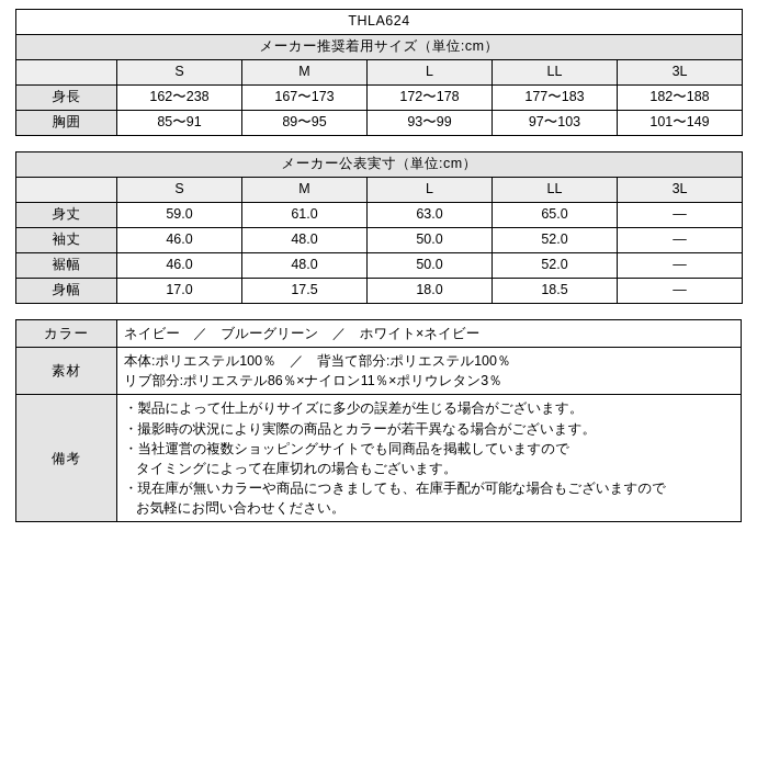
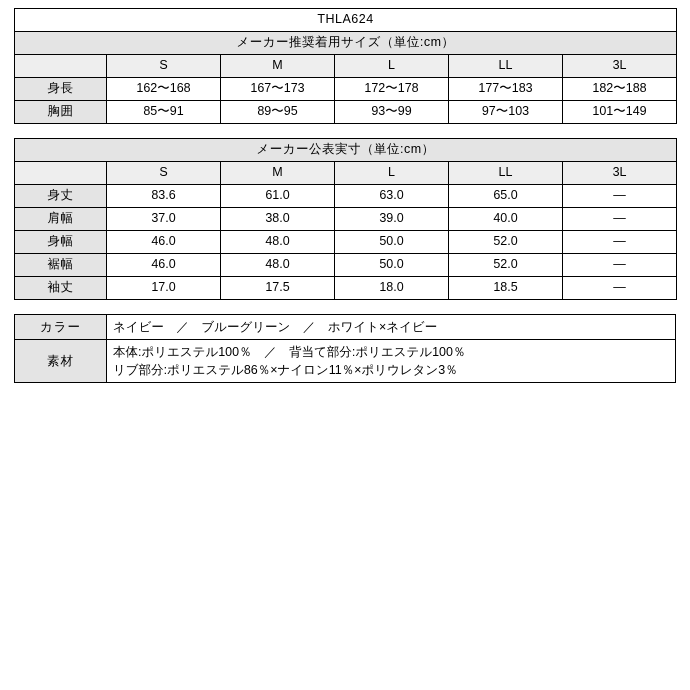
  THLA624
  メーカー推奨着用サイズ（単位:cm）
  	S	M	L	LL	3L
- 身長	162〜238	167〜173	172〜178	177〜183	182〜188
+ 身長	162〜168	167〜173	172〜178	177〜183	182〜188
  胸囲	85〜91	89〜95	93〜99	97〜103	101〜149
  メーカー公表実寸（単位:cm）
  	S	M	L	LL	3L
- 身丈	59.0	61.0	63.0	65.0	—
+ 身丈	83.6	61.0	63.0	65.0	—
+ 肩幅	37.0	38.0	39.0	40.0	—
- 袖丈	46.0	48.0	50.0	52.0	—
+ 身幅	46.0	48.0	50.0	52.0	—
  裾幅	46.0	48.0	50.0	52.0	—
- 身幅	17.0	17.5	18.0	18.5	—
+ 袖丈	17.0	17.5	18.0	18.5	—
  カラー	ネイビー ／ ブルーグリーン ／ ホワイト×ネイビー
  素材	本体:ポリエステル100％ ／ 背当て部分:ポリエステル100％ リブ部分:ポリエステル86％×ナイロン11％×ポリウレタン3％
- 備考	・製品によって仕上がりサイズに多少の誤差が生じる場合がございます。 ・撮影時の状況により実際の商品とカラーが若干異なる場合がございます。 ・当社運営の複数ショッピングサイトでも同商品を掲載していますので タイミングによって在庫切れの場合もございます。 ・現在庫が無いカラーや商品につきましても、在庫手配が可能な場合もございますので お気軽にお問い合わせください。
